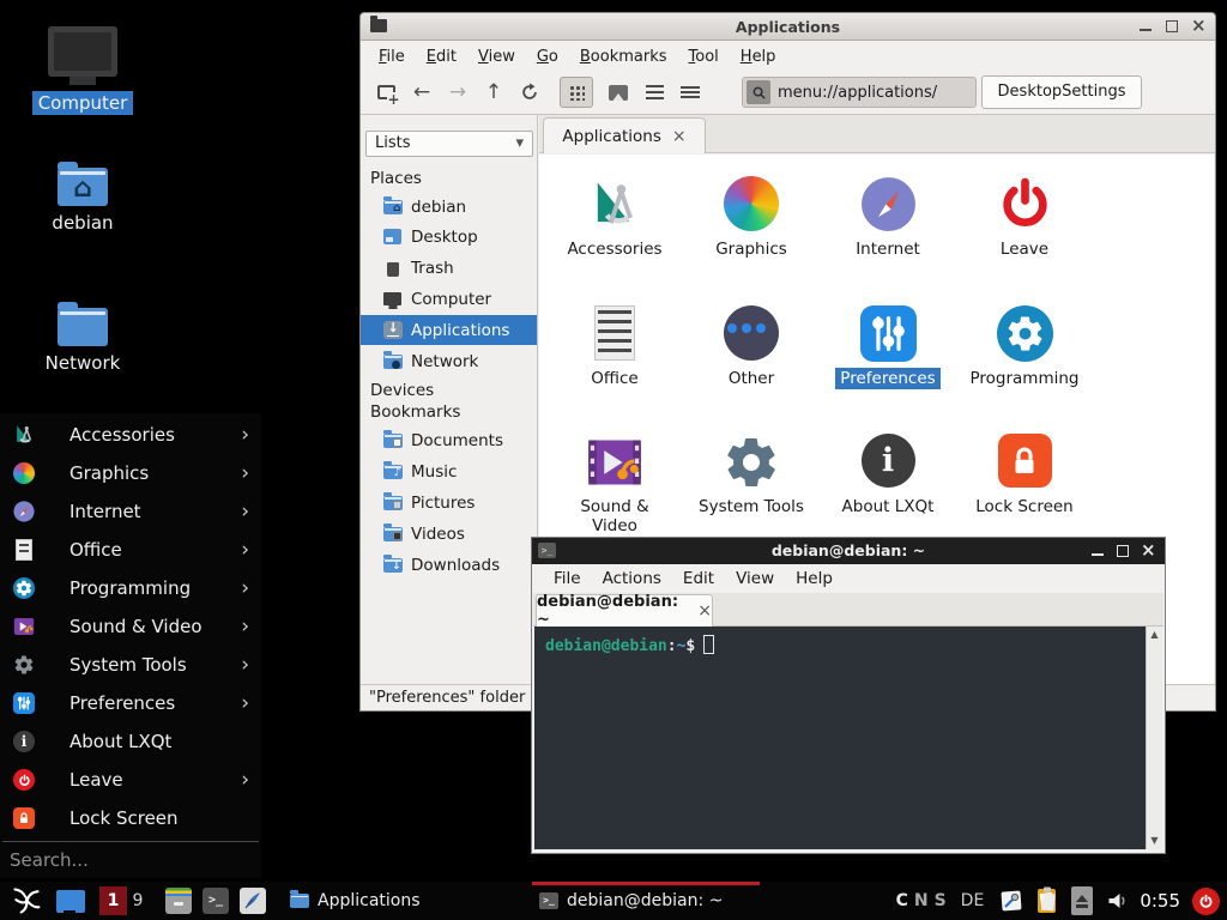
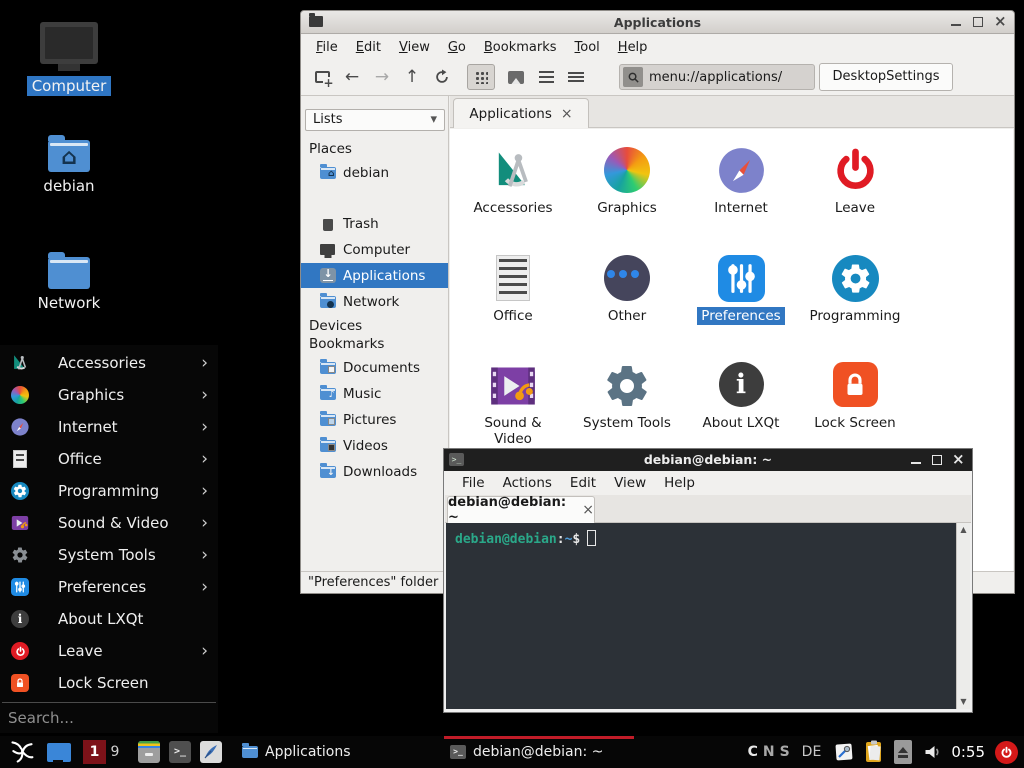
  Computer
  ⌂
  debian
  Network
  Accessories
  Graphics
  Internet
  Office
  Programming
  Sound & Video
  System Tools
  Preferences
  i
  About LXQt
  Leave
  Lock Screen
  Search...
  Applications
  File
  Edit
  View
  Go
  Bookmarks
  Tool
  Help
  ←
  →
  ↑
  menu://applications/
  DesktopSettings
  Lists
  Places
  ⌂
  debian
- Desktop
  Trash
  Computer
  Applications
  Network
  Devices
  Bookmarks
  Documents
  ♪
  Music
  Pictures
  Videos
  ↓
  Downloads
  Applications
  Accessories
  Graphics
  Internet
  Leave
  Office
  Other
  Preferences
  Programming
  Sound & Video
  System Tools
  i
  About LXQt
  Lock Screen
  "Preferences" folder
  >_
  debian@debian: ~
  File
  Actions
  Edit
  View
  Help
  debian@debian: ~
  debian@debian:~$
  ▲
  ▼
  1
  9
  >_
  Applications
  >_
  debian@debian: ~
  C
  N
  S
  DE
  0:55
